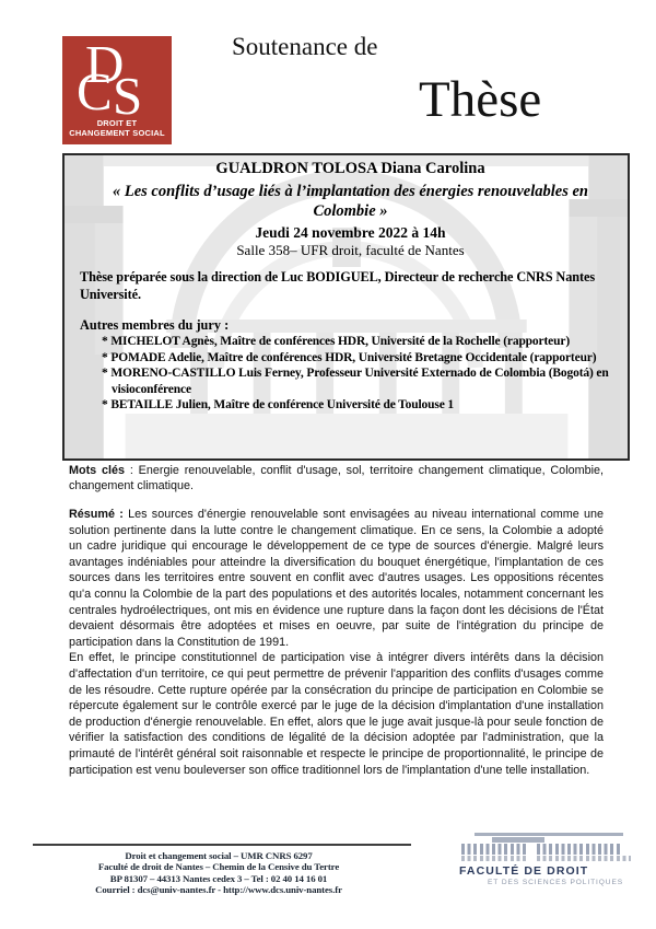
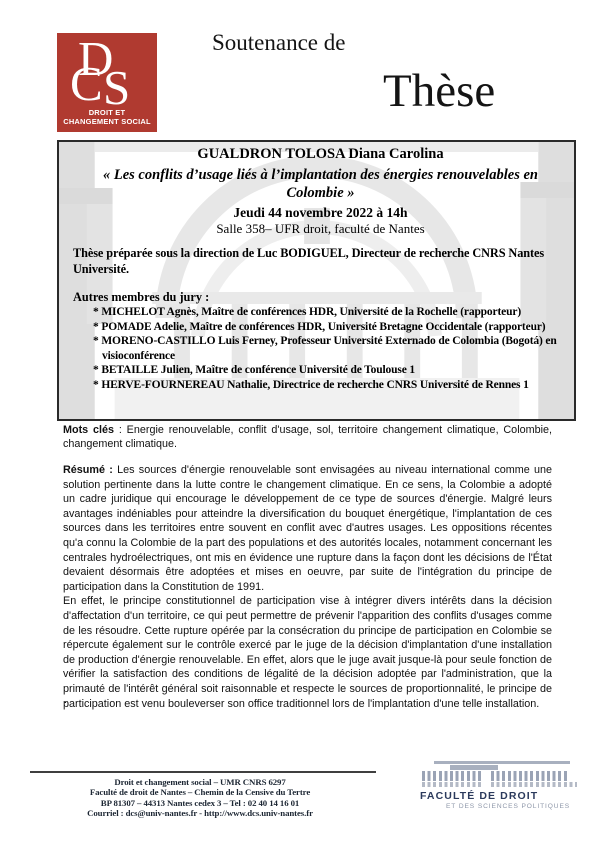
  D
  C
  S
  DROIT ET
  CHANGEMENT SOCIAL
  Soutenance de
  Thèse
  GUALDRON TOLOSA Diana Carolina
  « Les conflits d’usage liés à l’implantation des énergies renouvelables en Colombie »
- Jeudi 24 novembre 2022 à 14h
+ Jeudi 44 novembre 2022 à 14h
  Salle 358– UFR droit, faculté de Nantes
  Thèse préparée sous la direction de Luc BODIGUEL, Directeur de recherche CNRS Nantes Université.
  Autres membres du jury :
  * MICHELOT Agnès, Maître de conférences HDR, Université de la Rochelle (rapporteur)
  * POMADE Adelie, Maître de conférences HDR, Université Bretagne Occidentale (rapporteur)
  * MORENO-CASTILLO Luis Ferney, Professeur Université Externado de Colombia (Bogotá) en visioconférence
  * BETAILLE Julien, Maître de conférence Université de Toulouse 1
+ * HERVE-FOURNEREAU Nathalie, Directrice de recherche CNRS Université de Rennes 1
  Mots clés : Energie renouvelable, conflit d'usage, sol, territoire changement climatique, Colombie, changement climatique.
  Résumé : Les sources d'énergie renouvelable sont envisagées au niveau international comme une solution pertinente dans la lutte contre le changement climatique. En ce sens, la Colombie a adopté un cadre juridique qui encourage le développement de ce type de sources d'énergie. Malgré leurs avantages indéniables pour atteindre la diversification du bouquet énergétique, l'implantation de ces sources dans les territoires entre souvent en conflit avec d'autres usages. Les oppositions récentes qu'a connu la Colombie de la part des populations et des autorités locales, notamment concernant les centrales hydroélectriques, ont mis en évidence une rupture dans la façon dont les décisions de l'État devaient désormais être adoptées et mises en oeuvre, par suite de l'intégration du principe de participation dans la Constitution de 1991.
- En effet, le principe constitutionnel de participation vise à intégrer divers intérêts dans la décision d'affectation d'un territoire, ce qui peut permettre de prévenir l'apparition des conflits d'usages comme de les résoudre. Cette rupture opérée par la consécration du principe de participation en Colombie se répercute également sur le contrôle exercé par le juge de la décision d'implantation d'une installation de production d'énergie renouvelable. En effet, alors que le juge avait jusque-là pour seule fonction de vérifier la satisfaction des conditions de légalité de la décision adoptée par l'administration, que la primauté de l'intérêt général soit raisonnable et respecte le principe de proportionnalité, le principe de participation est venu bouleverser son office traditionnel lors de l'implantation d'une telle installation.
+ En effet, le principe constitutionnel de participation vise à intégrer divers intérêts dans la décision d'affectation d'un territoire, ce qui peut permettre de prévenir l'apparition des conflits d'usages comme de les résoudre. Cette rupture opérée par la consécration du principe de participation en Colombie se répercute également sur le contrôle exercé par le juge de la décision d'implantation d'une installation de production d'énergie renouvelable. En effet, alors que le juge avait jusque-là pour seule fonction de vérifier la satisfaction des conditions de légalité de la décision adoptée par l'administration, que la primauté de l'intérêt général soit raisonnable et respecte le sources de proportionnalité, le principe de participation est venu bouleverser son office traditionnel lors de l'implantation d'une telle installation.
  .
  Droit et changement social – UMR CNRS 6297
  Faculté de droit de Nantes – Chemin de la Censive du Tertre
  BP 81307 – 44313 Nantes cedex 3 – Tel : 02 40 14 16 01
  Courriel : dcs@univ-nantes.fr - http://www.dcs.univ-nantes.fr
  FACULTÉ DE DROIT
